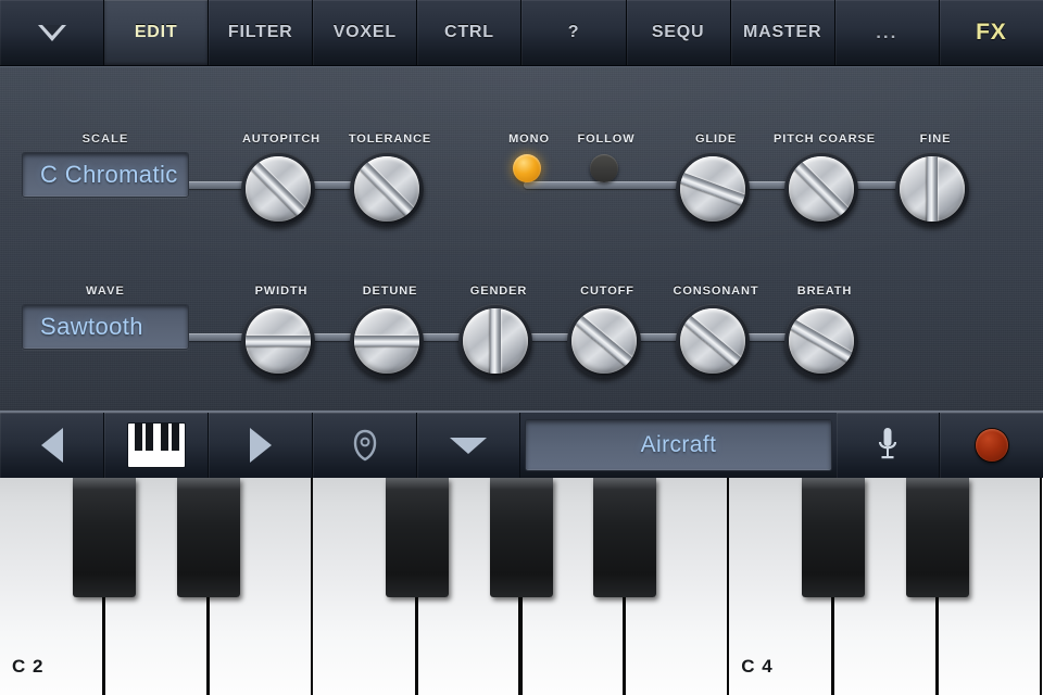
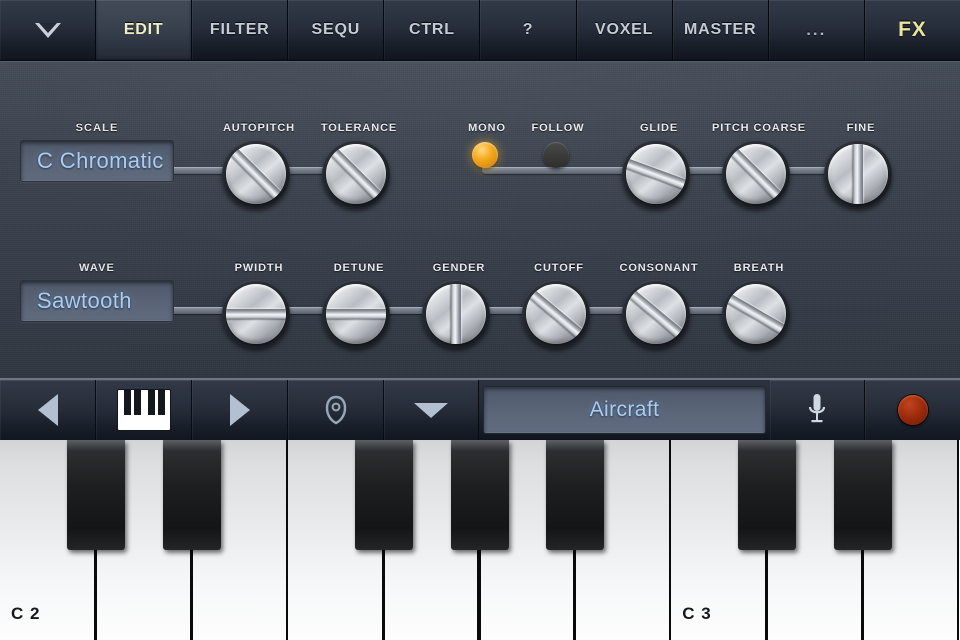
  EDIT
  FILTER
- VOXEL
+ SEQU
  CTRL
  ?
- SEQU
+ VOXEL
  MASTER
  ...
  FX
  SCALE
  C Chromatic
  AUTOPITCH
  TOLERANCE
  MONO
  FOLLOW
  GLIDE
  PITCH COARSE
  FINE
  WAVE
  Sawtooth
  PWIDTH
  DETUNE
  GENDER
  CUTOFF
  CONSONANT
  BREATH
  Aircraft
  C 2
- C 4
+ C 3
